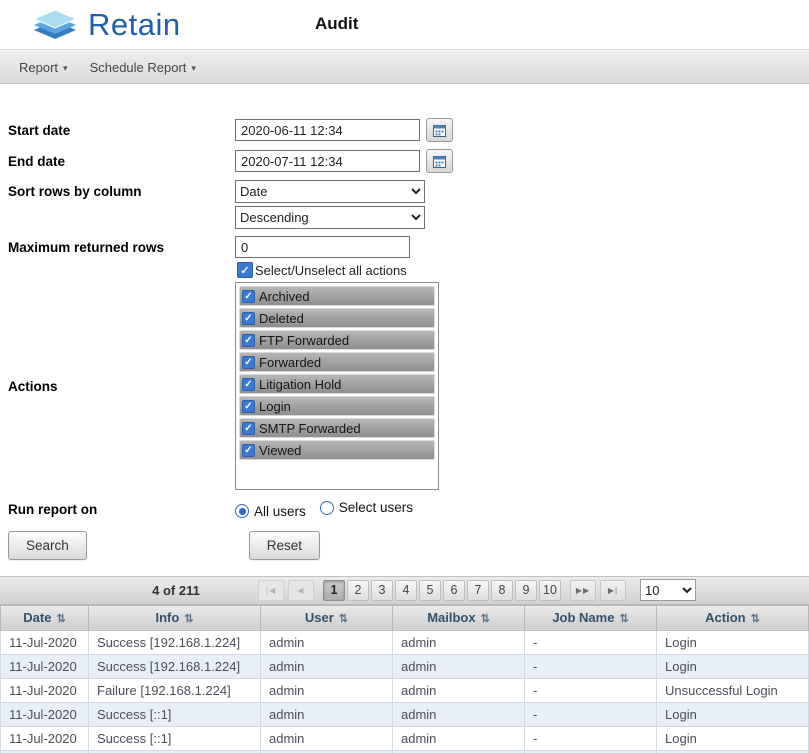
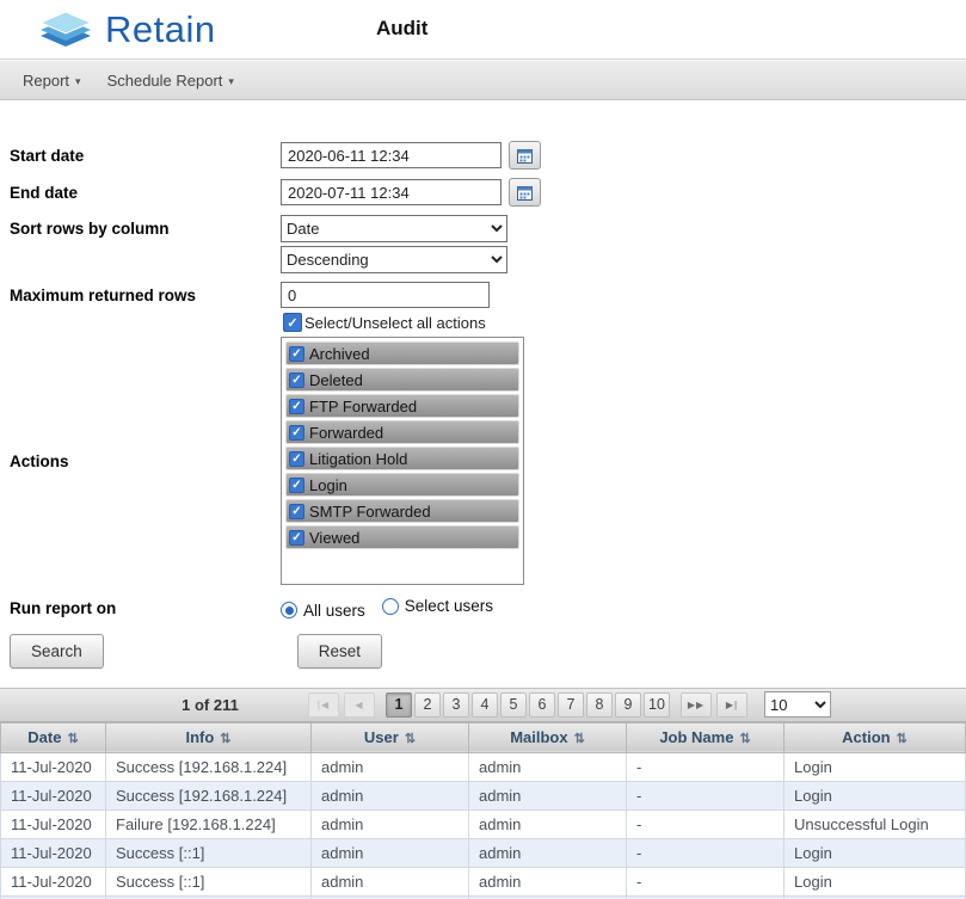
  Retain
  Audit
  Report
  ▾
  Schedule Report
  ▾
  Start date
  2020-06-11 12:34
  End date
  2020-07-11 12:34
  Sort rows by column
  Date
  Descending
  Maximum returned rows
  0
  ✓
  Select/Unselect all actions
  Actions
  ✓
  Archived
  ✓
  Deleted
  ✓
  FTP Forwarded
  ✓
  Forwarded
  ✓
  Litigation Hold
  ✓
  Login
  ✓
  SMTP Forwarded
  ✓
  Viewed
  Run report on
  All users
  Select users
  Search
  Reset
- 4 of 211
+ 1 of 211
  |◀
  ◀
  1
  2
  3
  4
  5
  6
  7
  8
  9
  10
  ▶▶
  ▶|
  10
  Date ⇅	Info ⇅	User ⇅	Mailbox ⇅	Job Name ⇅	Action ⇅
  11-Jul-2020	Success [192.168.1.224]	admin	admin	-	Login
  11-Jul-2020	Success [192.168.1.224]	admin	admin	-	Login
  11-Jul-2020	Failure [192.168.1.224]	admin	admin	-	Unsuccessful Login
  11-Jul-2020	Success [::1]	admin	admin	-	Login
  11-Jul-2020	Success [::1]	admin	admin	-	Login
